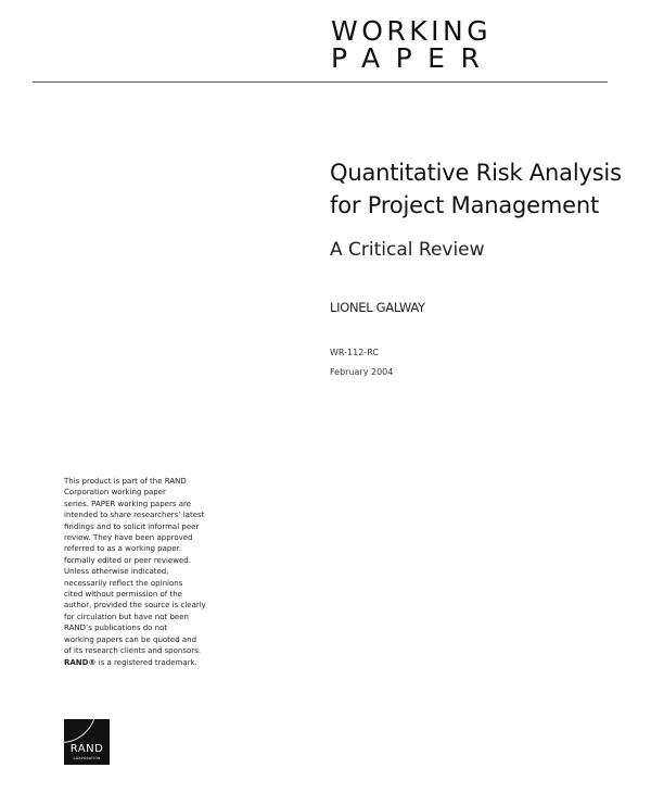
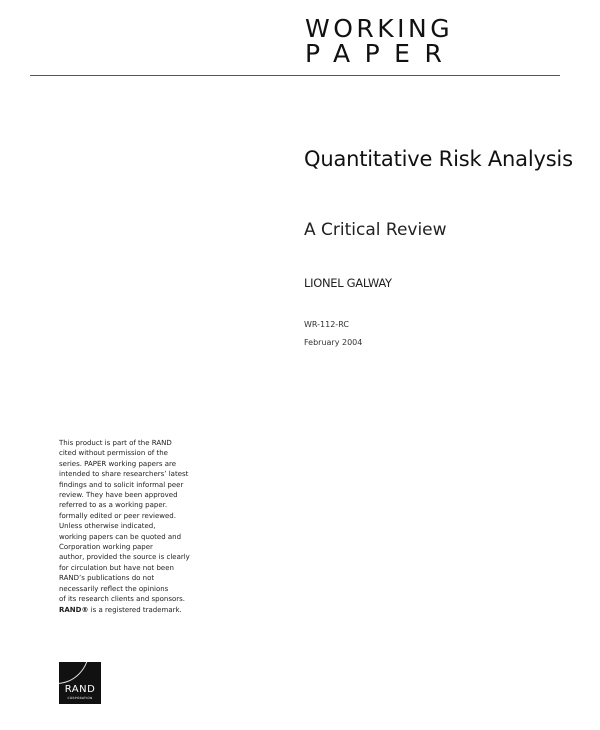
  WORKING
  PAPER
  Quantitative Risk Analysis
- for Project Management
  A Critical Review
  LIONEL GALWAY
  WR-112-RC
  February 2004
  This product is part of the RAND
- Corporation working paper
+ cited without permission of the
  series. PAPER working papers are
  intended to share researchers’ latest
  findings and to solicit informal peer
  review. They have been approved
  referred to as a working paper.
  Unless otherwise indicated,
- necessarily reflect the opinions
+ working papers can be quoted and
- cited without permission of the
+ Corporation working paper
  author, provided the source is clearly
  for circulation but have not been
  RAND’s publications do not
- working papers can be quoted and
+ necessarily reflect the opinions
  of its research clients and sponsors.
  RAND® is a registered trademark.
  RAND
